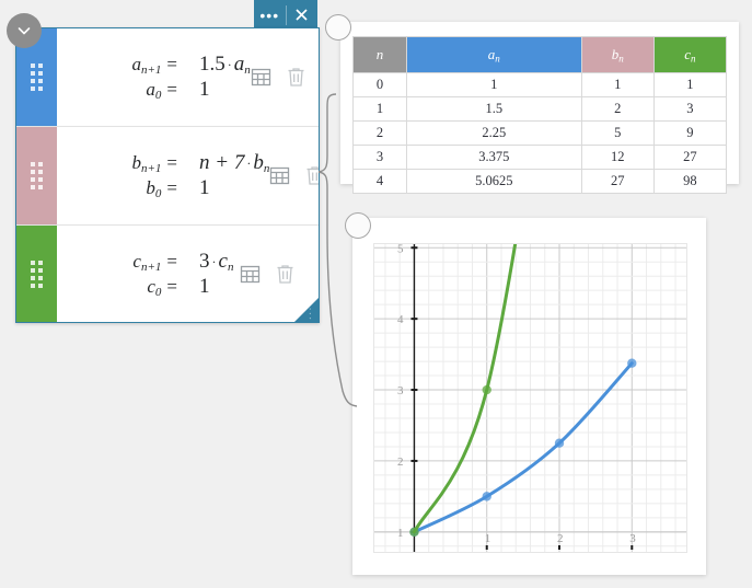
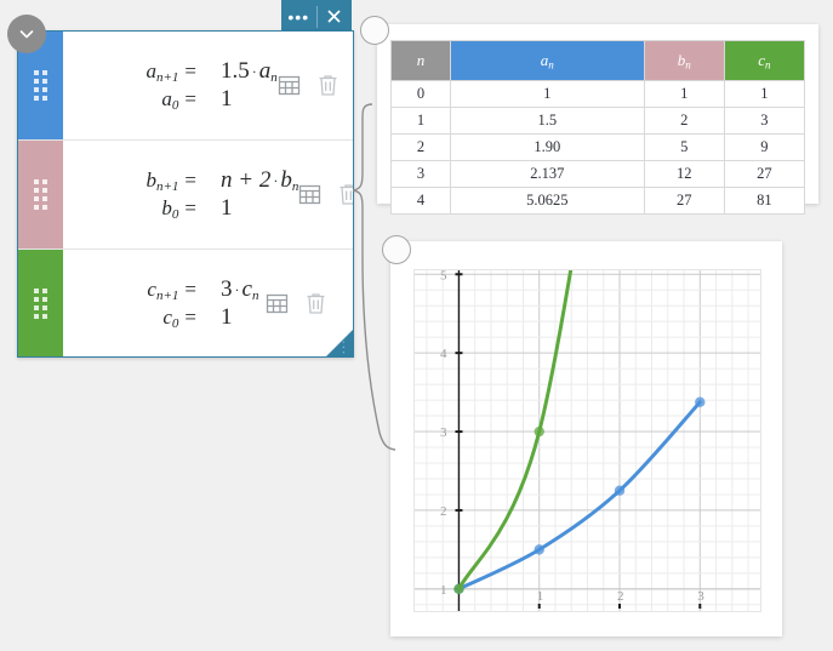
  •••
  an+1 =
  1.5 · an
  a0 =
  1
  bn+1 =
- n + 7 · bn
+ n + 2 · bn
  b0 =
  1
  cn+1 =
  3 · cn
  c0 =
  1
  n	an	bn	cn
  0	1	1	1
  1	1.5	2	3
- 2	2.25	5	9
+ 2	1.90	5	9
- 3	3.375	12	27
+ 3	2.137	12	27
- 4	5.0625	27	98
+ 4	5.0625	27	81
  1
  2
  3
  1
  2
  3
  4
  5
